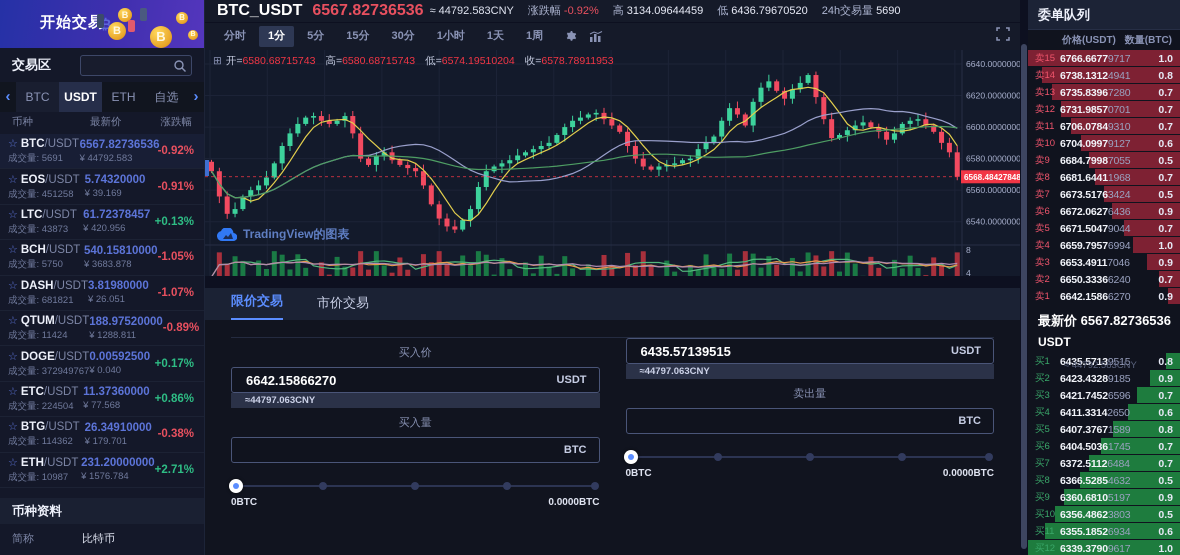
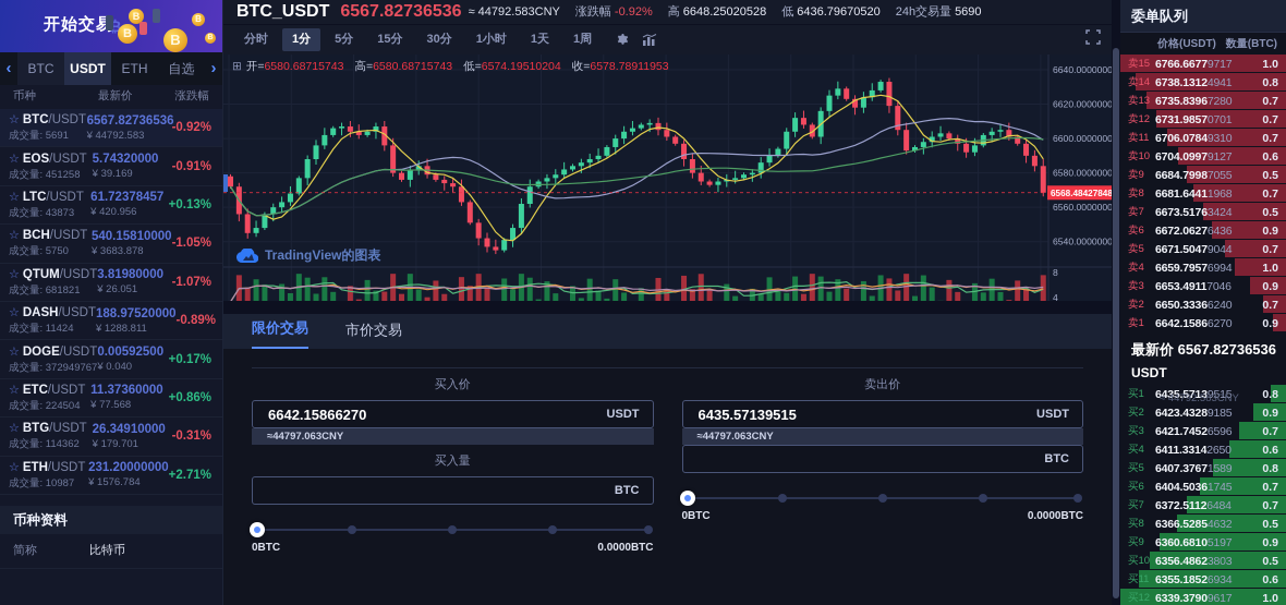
  开始交易
  ₿
  B
  B
  B
  B
- 交易区
  ‹
  BTC
  USDT
  ETH
  自选
  ›
  币种
  最新价
  涨跌幅
  ☆ BTC/USDT
  成交量: 5691
  6567.82736536
  ¥ 44792.583
  -0.92%
  ☆ EOS/USDT
  成交量: 451258
  5.74320000
  ¥ 39.169
  -0.91%
  ☆ LTC/USDT
  成交量: 43873
  61.72378457
  ¥ 420.956
  +0.13%
  ☆ BCH/USDT
  成交量: 5750
  540.15810000
  ¥ 3683.878
  -1.05%
- ☆ DASH/USDT
+ ☆ QTUM/USDT
  成交量: 681821
  3.81980000
  ¥ 26.051
  -1.07%
- ☆ QTUM/USDT
+ ☆ DASH/USDT
  成交量: 11424
  188.97520000
  ¥ 1288.811
  -0.89%
  ☆ DOGE/USDT
  成交量: 372949767
  0.00592500
  ¥ 0.040
  +0.17%
  ☆ ETC/USDT
  成交量: 224504
  11.37360000
  ¥ 77.568
  +0.86%
  ☆ BTG/USDT
  成交量: 114362
  26.34910000
  ¥ 179.701
- -0.38%
+ -0.31%
  ☆ ETH/USDT
  成交量: 10987
  231.20000000
  ¥ 1576.784
  +2.71%
  币种资料
  简称
  比特币
  BTC_USDT
  6567.82736536
  ≈ 44792.583CNY
  涨跌幅 -0.92%
- 高 3134.09644459
+ 高 6648.25020528
  低 6436.79670520
  24h交易量 5690
  分时
  1分
  5分
  15分
  30分
  1小时
  1天
  1周
  ⊞ 开=6580.68715743 高=6580.68715743 低=6574.19510204 收=6578.78911953
  6568.48427848
  6640.0000000
  6620.0000000
  6600.0000000
  6580.0000000
  6560.0000000
  6540.0000000
  8
  4
  TradingView的图表
  限价交易
  市价交易
  买入价
  6642.15866270
  USDT
  ≈44797.063CNY
  买入量
  BTC
  0BTC
  0.0000BTC
+ 卖出价
  6435.57139515
  USDT
  ≈44797.063CNY
- 卖出量
  BTC
  0BTC
  0.0000BTC
  委单队列
  价格(USDT)
  数量(BTC)
  卖15
  6766.66779717
  1.0
  卖14
  6738.13124941
  0.8
  卖13
  6735.83967280
  0.7
  卖12
  6731.98570701
  0.7
  卖11
  6706.07849310
  0.7
  卖10
  6704.09979127
  0.6
  卖9
  6684.79987055
  0.5
  卖8
  6681.64411968
  0.7
  卖7
  6673.51763424
  0.5
  卖6
  6672.06276436
  0.9
  卖5
  6671.50479044
  0.7
  卖4
  6659.79576994
  1.0
  卖3
  6653.49117046
  0.9
  卖2
  6650.33366240
  0.7
  卖1
  6642.15866270
  0.9
  最新价 6567.82736536
  USDT
  买1
  6435.57139515
  0.8
  买2
  6423.43289185
  0.9
  买3
  6421.74526596
  0.7
  买4
  6411.33142650
  0.6
  买5
  6407.37671589
  0.8
  买6
  6404.50361745
  0.7
  买7
  6372.51126484
  0.7
  买8
  6366.52854632
  0.5
  买9
  6360.68105197
  0.9
  买10
  6356.48623803
  0.5
  买11
  6355.18526934
  0.6
  买12
  6339.37909617
  1.0
  ≈ 44792.583CNY
